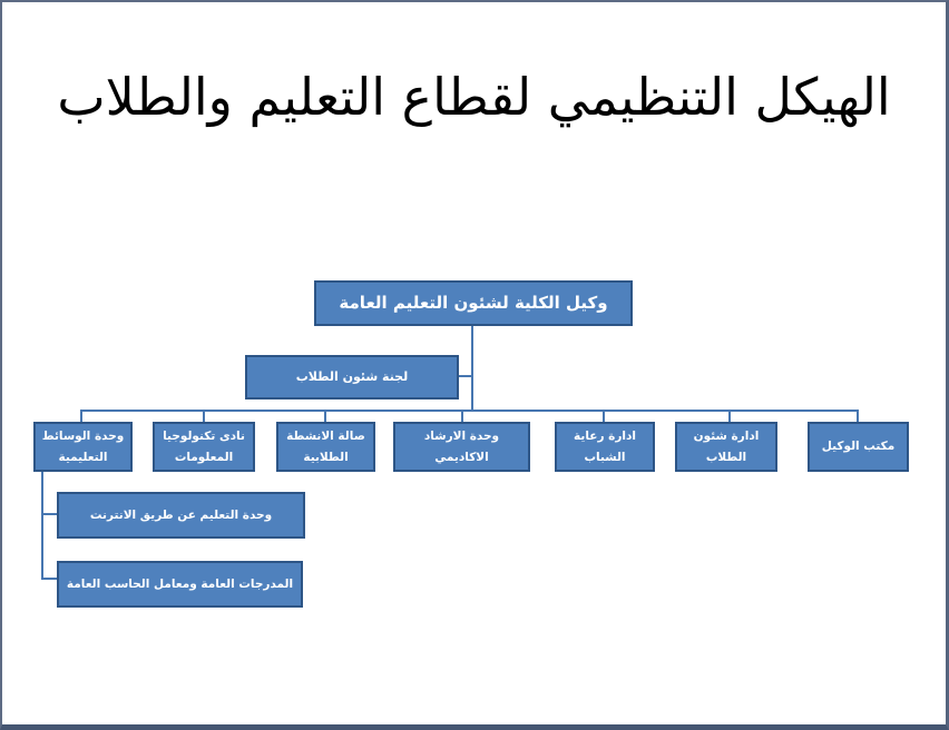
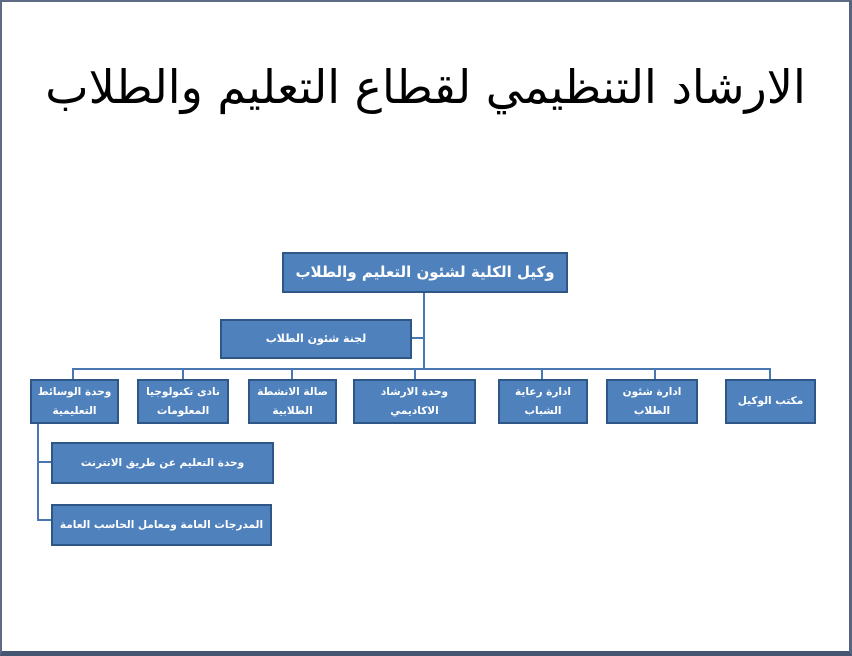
- الهيكل التنظيمي لقطاع التعليم والطلاب
+ الارشاد التنظيمي لقطاع التعليم والطلاب
- وكيل الكلية لشئون التعليم العامة
+ وكيل الكلية لشئون التعليم والطلاب
  لجنة شئون الطلاب
  وحدة الوسائط التعليمية
  نادى تكنولوجيا المعلومات
  صالة الانشطة الطلابية
  وحدة الارشاد الاكاديمي
  ادارة رعاية الشباب
  ادارة شئون الطلاب
  مكتب الوكيل
  وحدة التعليم عن طريق الانترنت
  المدرجات العامة ومعامل الحاسب العامة
